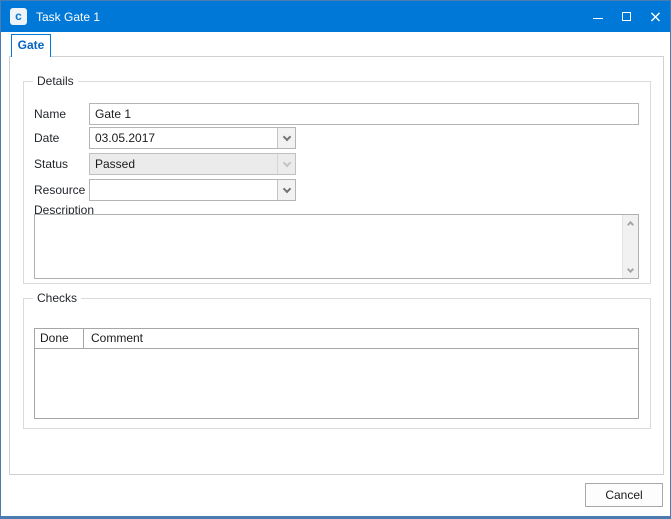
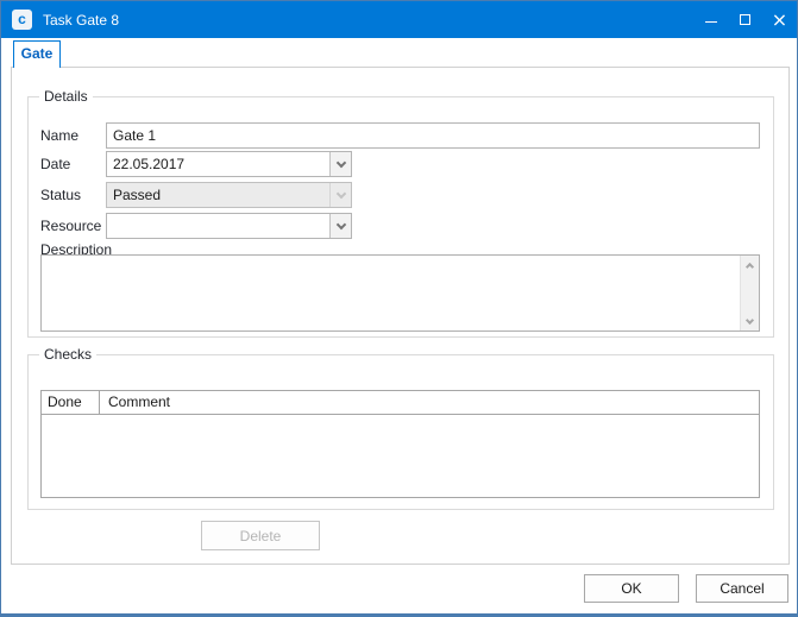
  c
- Task Gate 1
+ Task Gate 8
  ×
  Gate
  Details
  Name
  Gate 1
  Date
- 03.05.2017
+ 22.05.2017
  Status
  Passed
  Resource
  Description
  Checks
  Done
  Comment
+ Delete
+ OK
  Cancel
